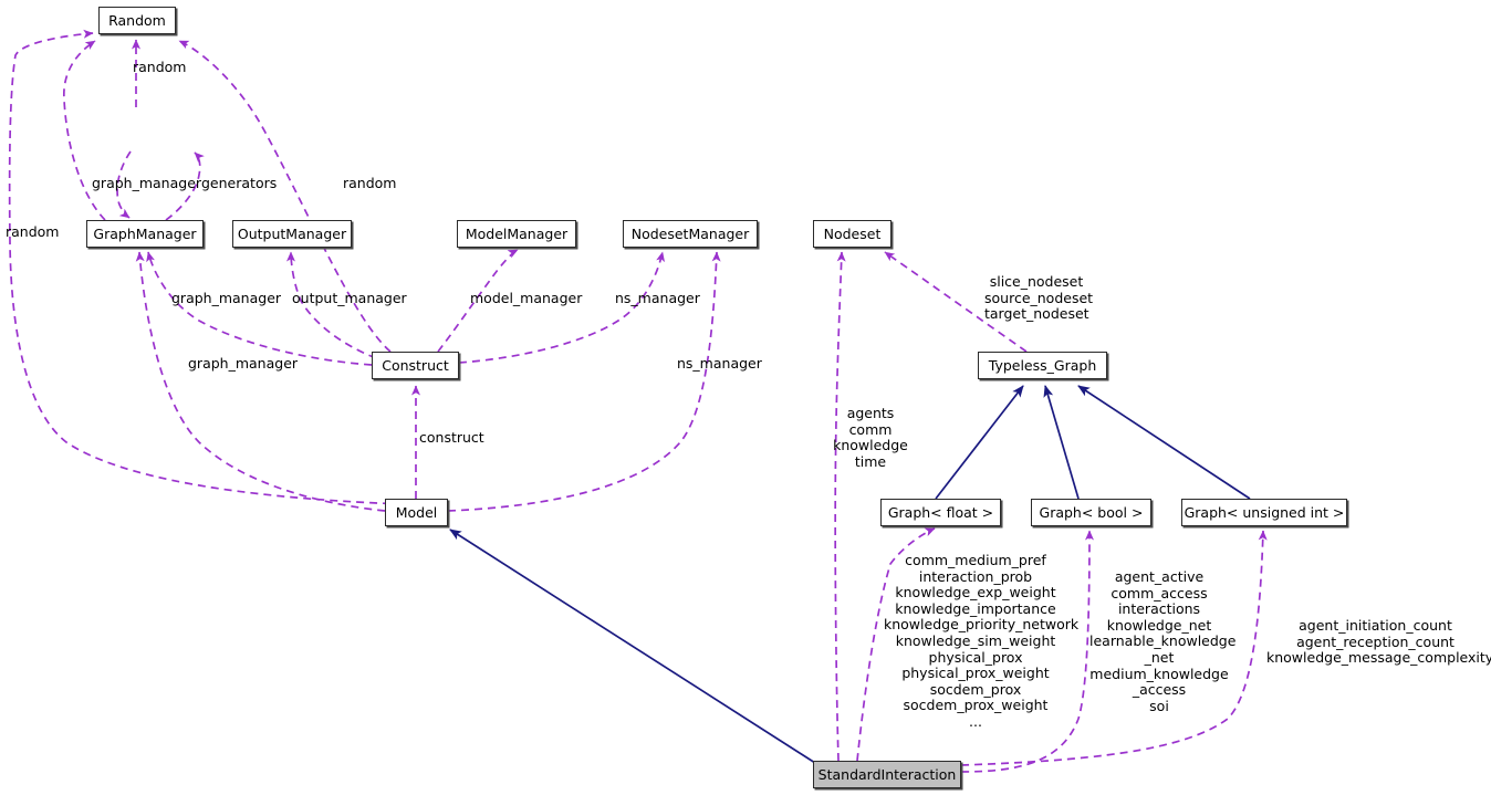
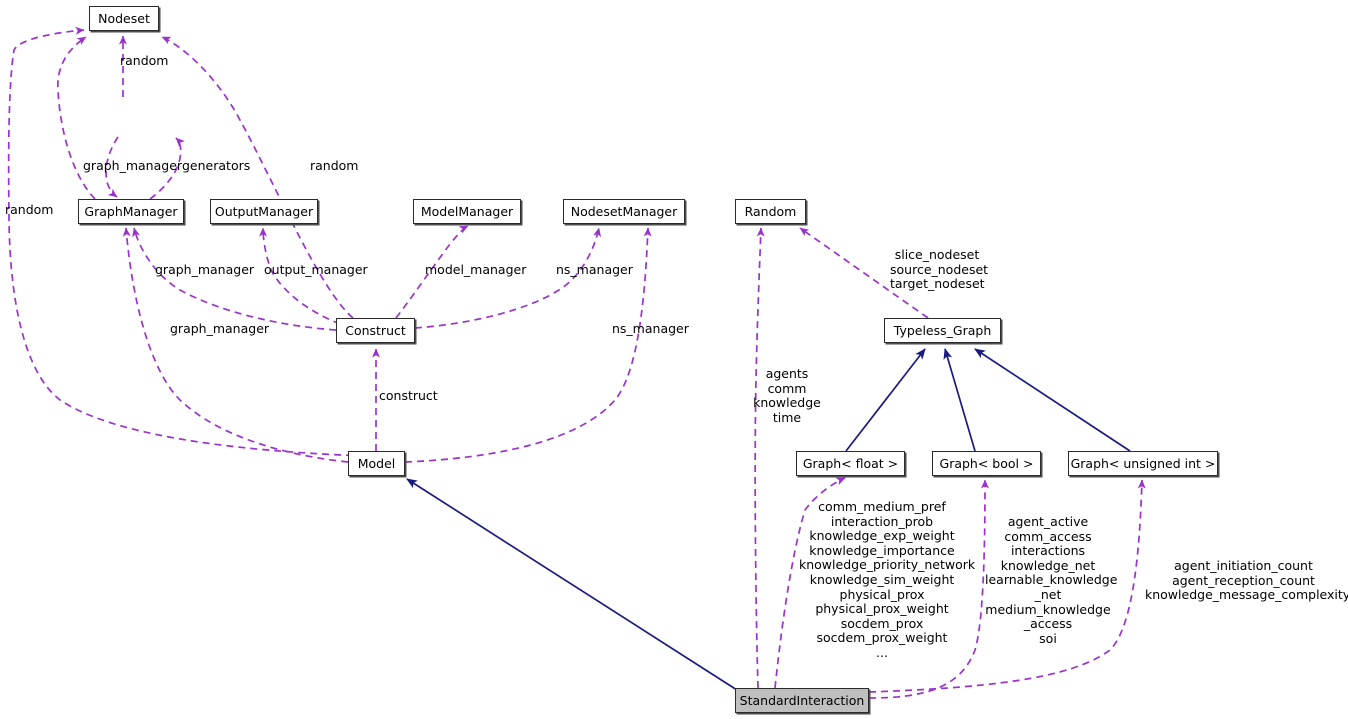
- Random
+ Nodeset
  GraphManager
  OutputManager
  ModelManager
  NodesetManager
- Nodeset
+ Random
  Construct
  Typeless_Graph
  Model
  Graph< float >
  Graph< bool >
  Graph< unsigned int >
  StandardInteraction
  random
  graph_manager
  generators
  random
  random
  graph_manager
  output_manager
  model_manager
  ns_manager
  graph_manager
  ns_manager
  slice_nodeset
  source_nodeset
  target_nodeset
  construct
  agents
  comm
  knowledge
  time
  comm_medium_pref
  interaction_prob
  knowledge_exp_weight
  knowledge_importance
  knowledge_priority_network
  knowledge_sim_weight
  physical_prox
  physical_prox_weight
  socdem_prox
  socdem_prox_weight
  ...
  agent_active
  comm_access
  interactions
  knowledge_net
  learnable_knowledge
  _net
  medium_knowledge
  _access
  soi
  agent_initiation_count
  agent_reception_count
  knowledge_message_complexity
